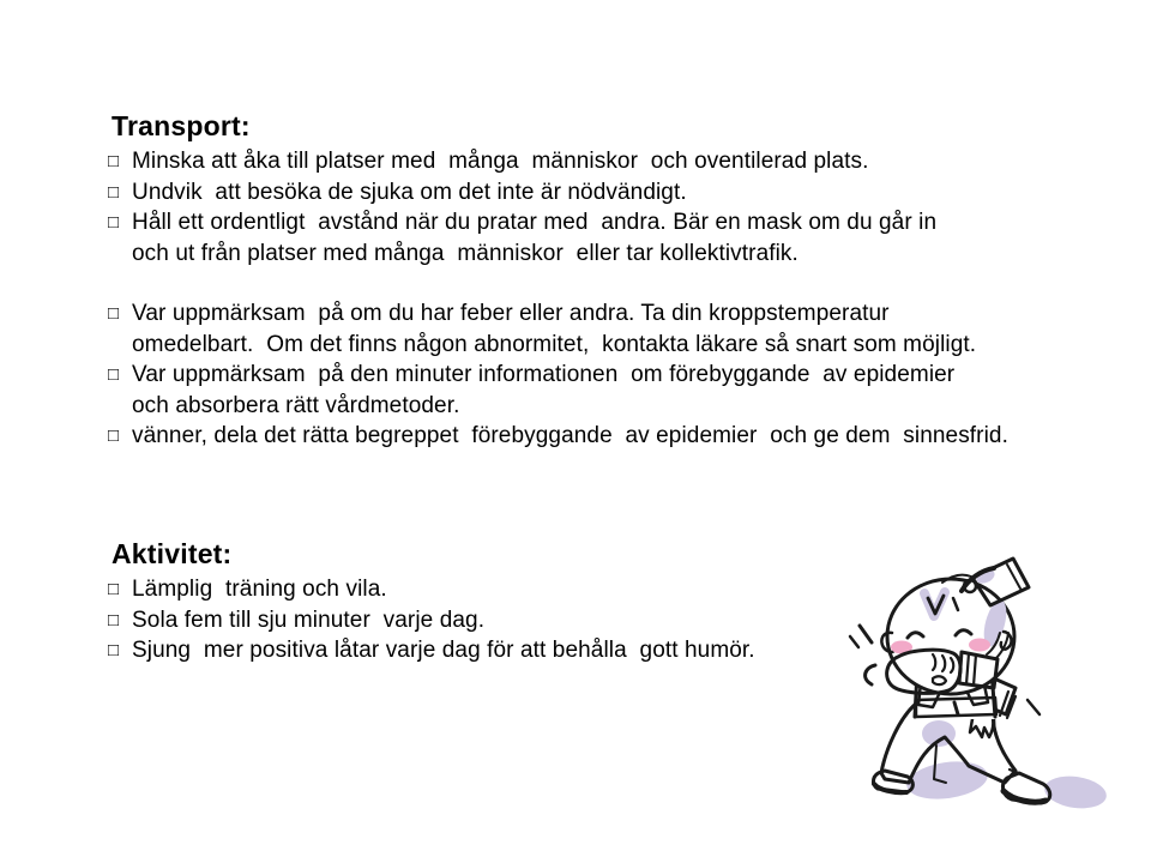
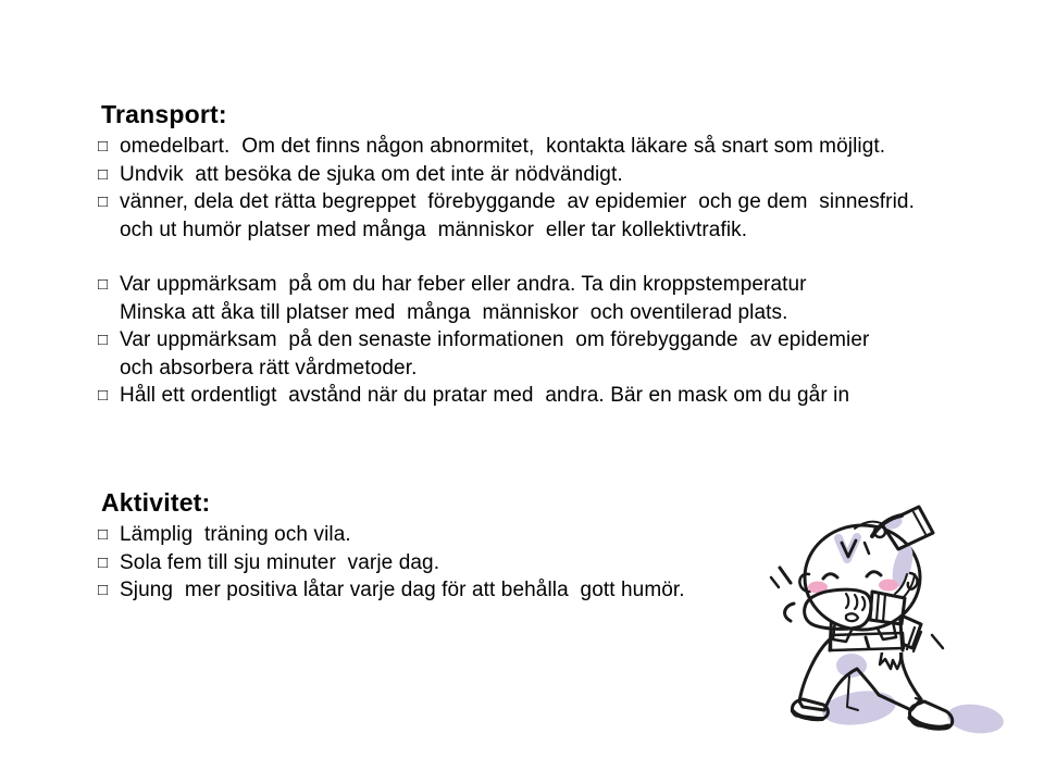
  Transport:
  □
- Minska att åka till platser med många människor och oventilerad plats.
+ omedelbart. Om det finns någon abnormitet, kontakta läkare så snart som möjligt.
  □
  Undvik att besöka de sjuka om det inte är nödvändigt.
  □
- Håll ett ordentligt avstånd när du pratar med andra. Bär en mask om du går in
+ vänner, dela det rätta begreppet förebyggande av epidemier och ge dem sinnesfrid.
- och ut från platser med många människor eller tar kollektivtrafik.
+ och ut humör platser med många människor eller tar kollektivtrafik.
  □
  Var uppmärksam på om du har feber eller andra. Ta din kroppstemperatur
- omedelbart. Om det finns någon abnormitet, kontakta läkare så snart som möjligt.
+ Minska att åka till platser med många människor och oventilerad plats.
  □
- Var uppmärksam på den minuter informationen om förebyggande av epidemier
+ Var uppmärksam på den senaste informationen om förebyggande av epidemier
  och absorbera rätt vårdmetoder.
  □
- vänner, dela det rätta begreppet förebyggande av epidemier och ge dem sinnesfrid.
+ Håll ett ordentligt avstånd när du pratar med andra. Bär en mask om du går in
  Aktivitet:
  □
  Lämplig träning och vila.
  □
  Sola fem till sju minuter varje dag.
  □
  Sjung mer positiva låtar varje dag för att behålla gott humör.
